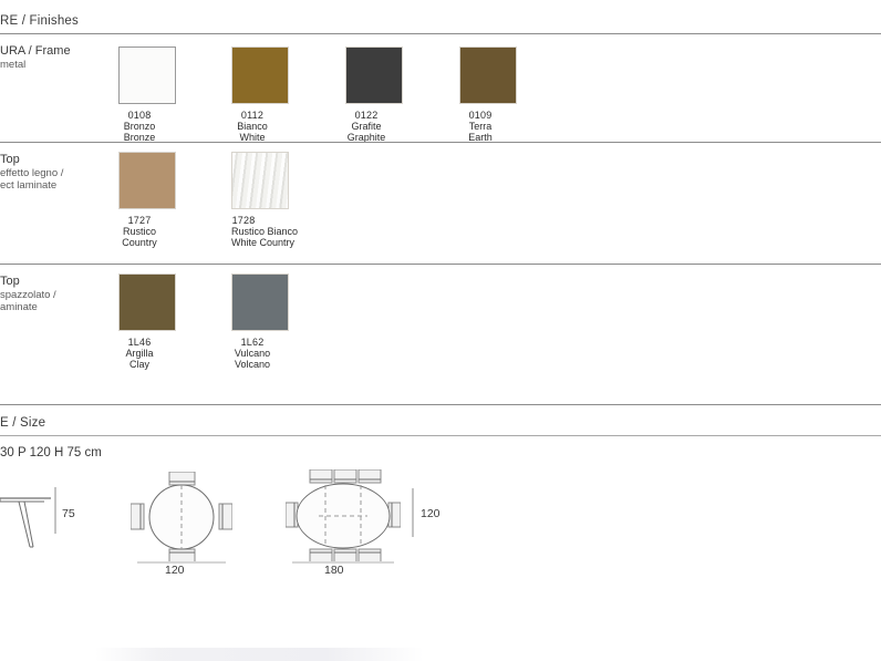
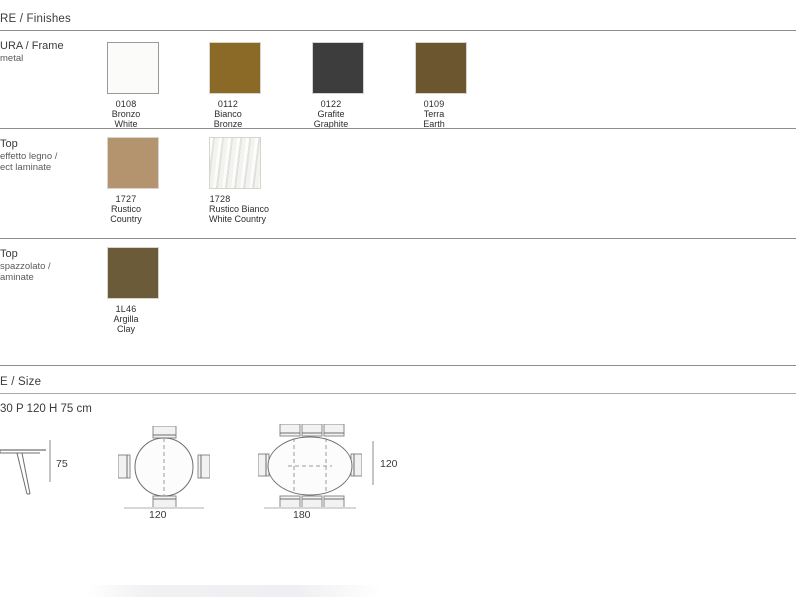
  RE / Finishes
  URA / Frame
  metal
  0108
  Bronzo
- Bronze
+ White
  0112
  Bianco
- White
+ Bronze
  0122
  Grafite
  Graphite
  0109
  Terra
  Earth
  Top
  effetto legno /
  ect laminate
  1727
  Rustico
  Country
  1728
  Rustico Bianco
  White Country
  Top
  spazzolato /
  aminate
  1L46
  Argilla
  Clay
- 1L62
- Vulcano
- Volcano
  E / Size
  30 P 120 H 75 cm
  75
  120
  180
  120
